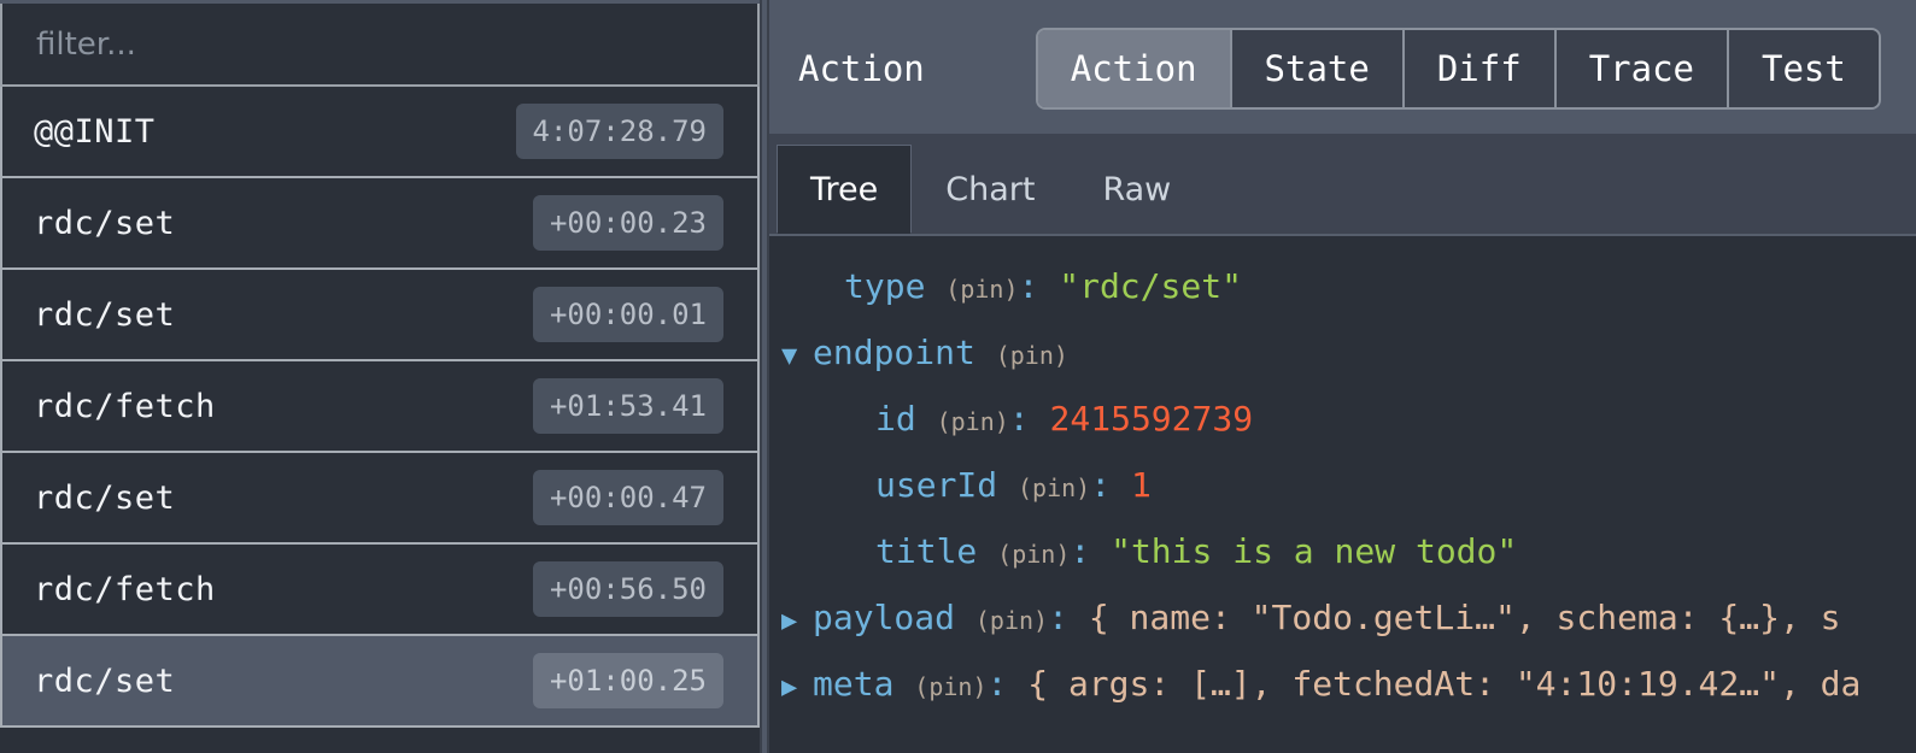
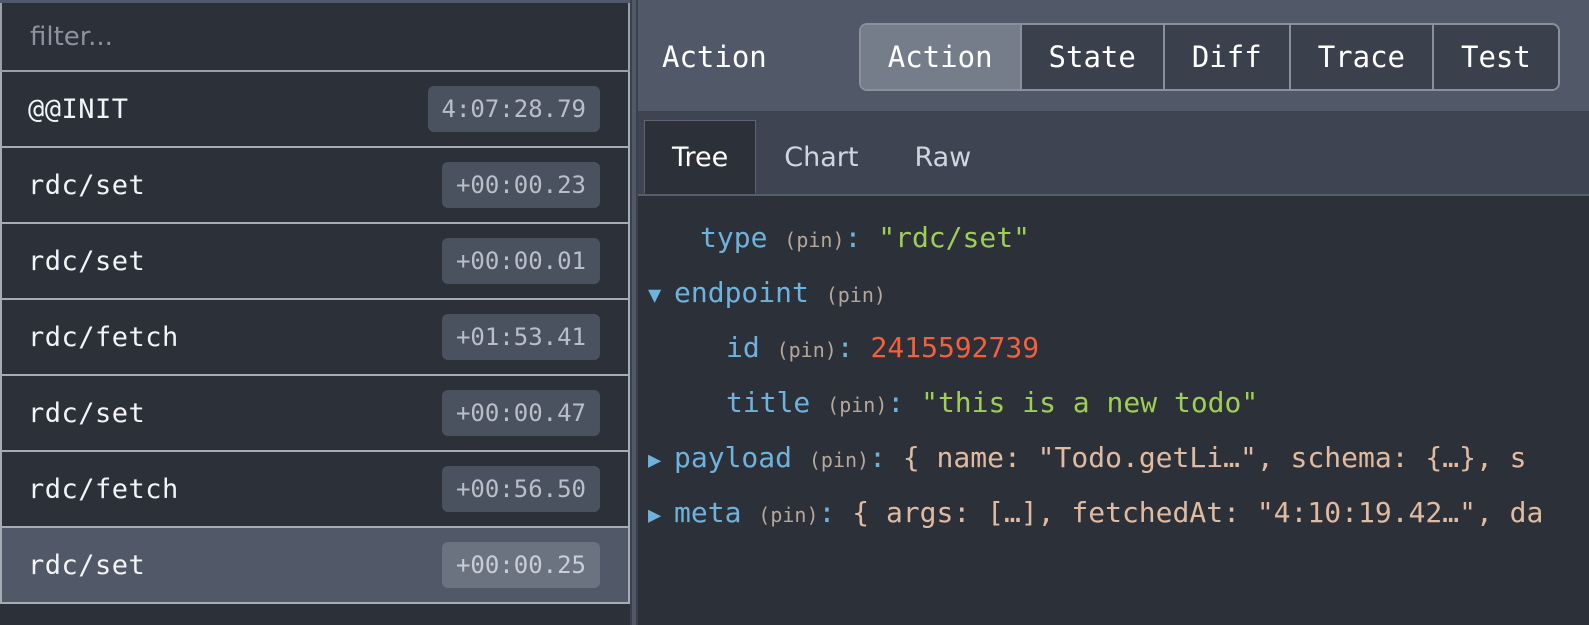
  filter...
  @@INIT
  4:07:28.79
  rdc/set
  +00:00.23
  rdc/set
  +00:00.01
  rdc/fetch
  +01:53.41
  rdc/set
  +00:00.47
  rdc/fetch
  +00:56.50
  rdc/set
- +01:00.25
+ +00:00.25
  Action
  Action
  State
  Diff
  Trace
  Test
  Tree
  Chart
  Raw
  type (pin): "rdc/set"
  ▼ endpoint (pin)
  id (pin): 2415592739
- userId (pin): 1
  title (pin): "this is a new todo"
  ▶ payload (pin): { name: "Todo.getLi…", schema: {…}, s
  ▶ meta (pin): { args: […], fetchedAt: "4:10:19.42…", da
